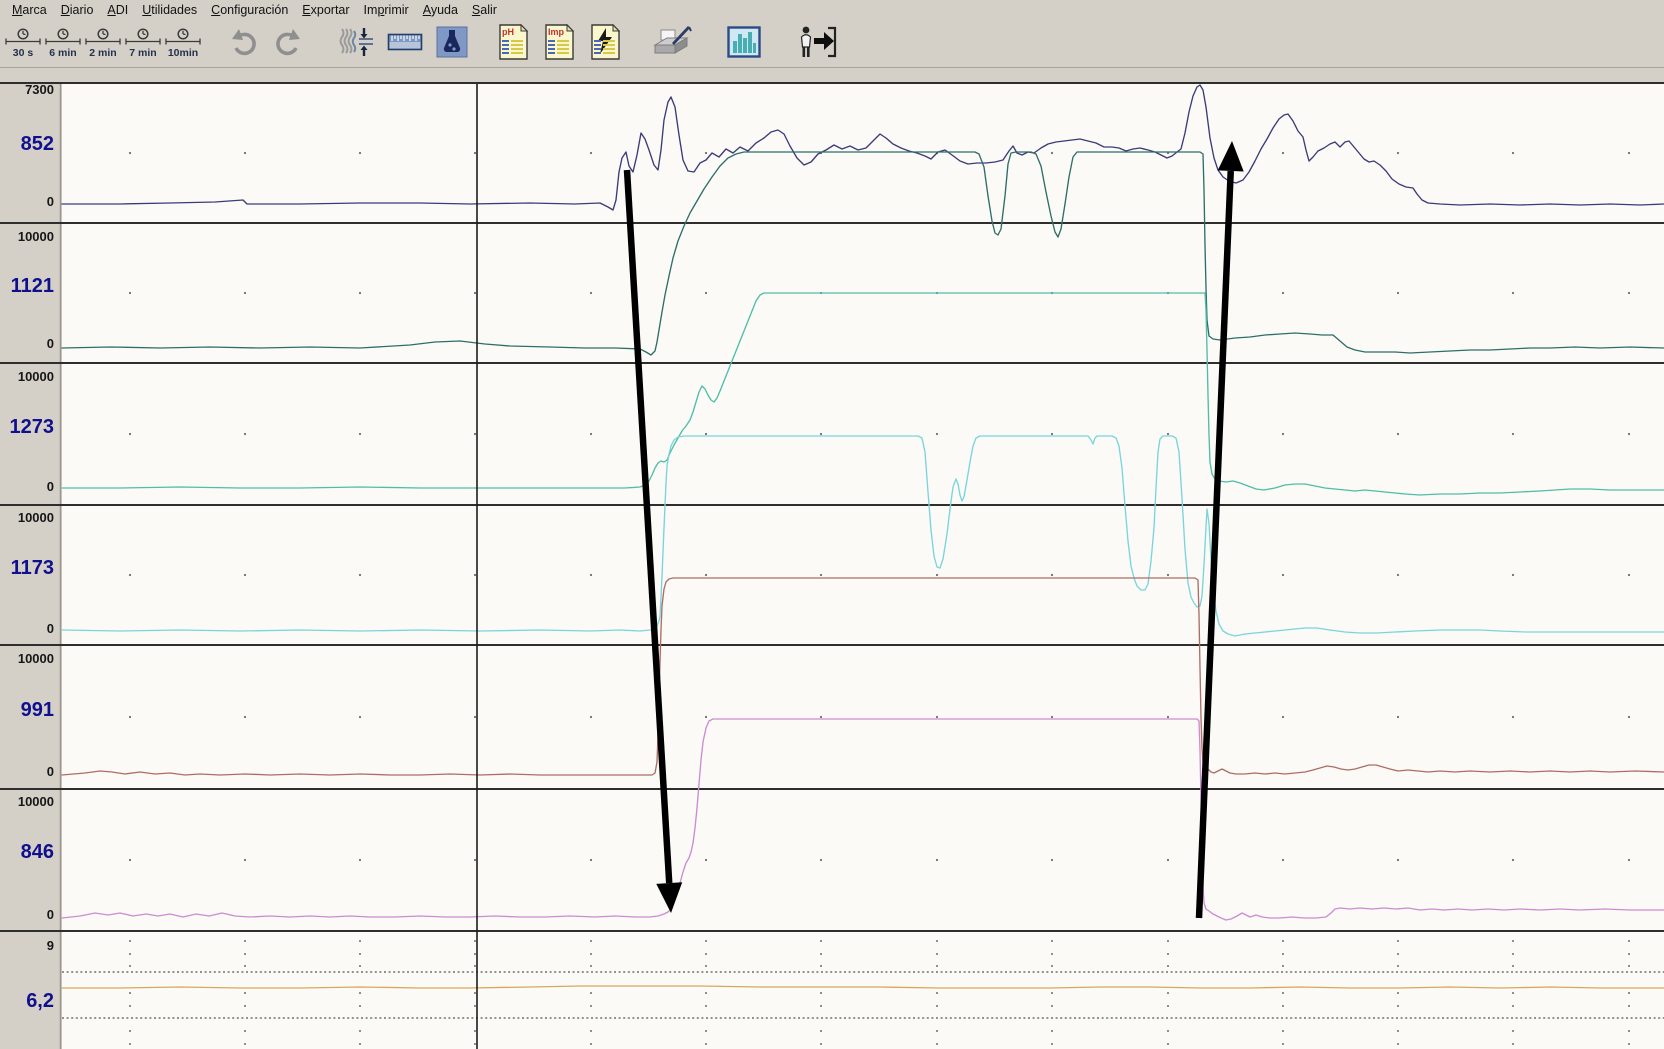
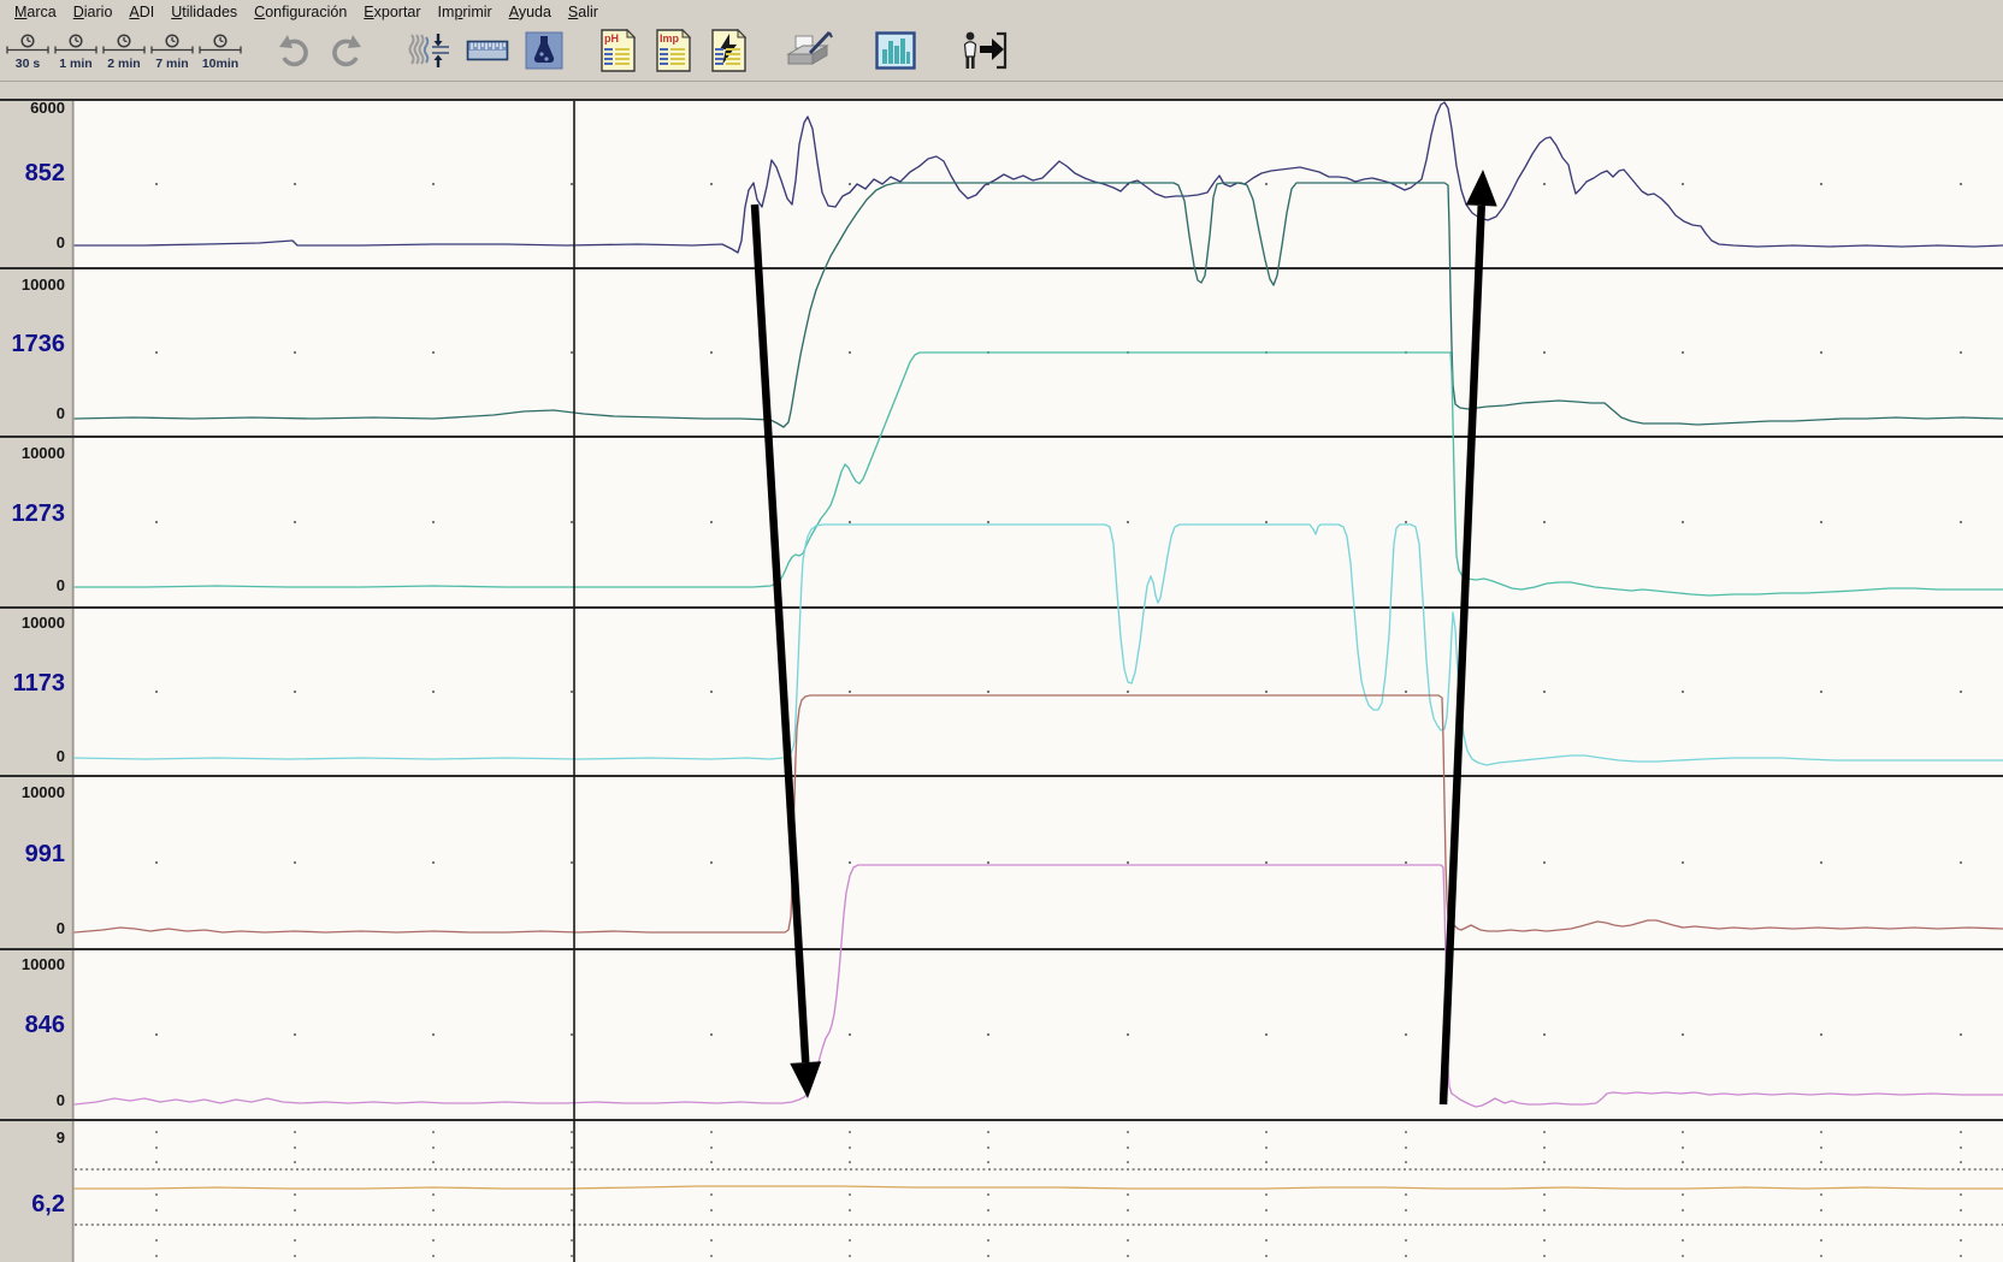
  Marca
  Diario
  ADI
  Utilidades
  Configuración
  Exportar
  Imprimir
  Ayuda
  Salir
  30 s
- 6 min
+ 1 min
  2 min
  7 min
  10min
  pH
  Imp
- 7300
+ 6000
  852
  0
  10000
- 1121
+ 1736
  0
  10000
  1273
  0
  10000
  1173
  0
  10000
  991
  0
  10000
  846
  0
  9
  6,2
